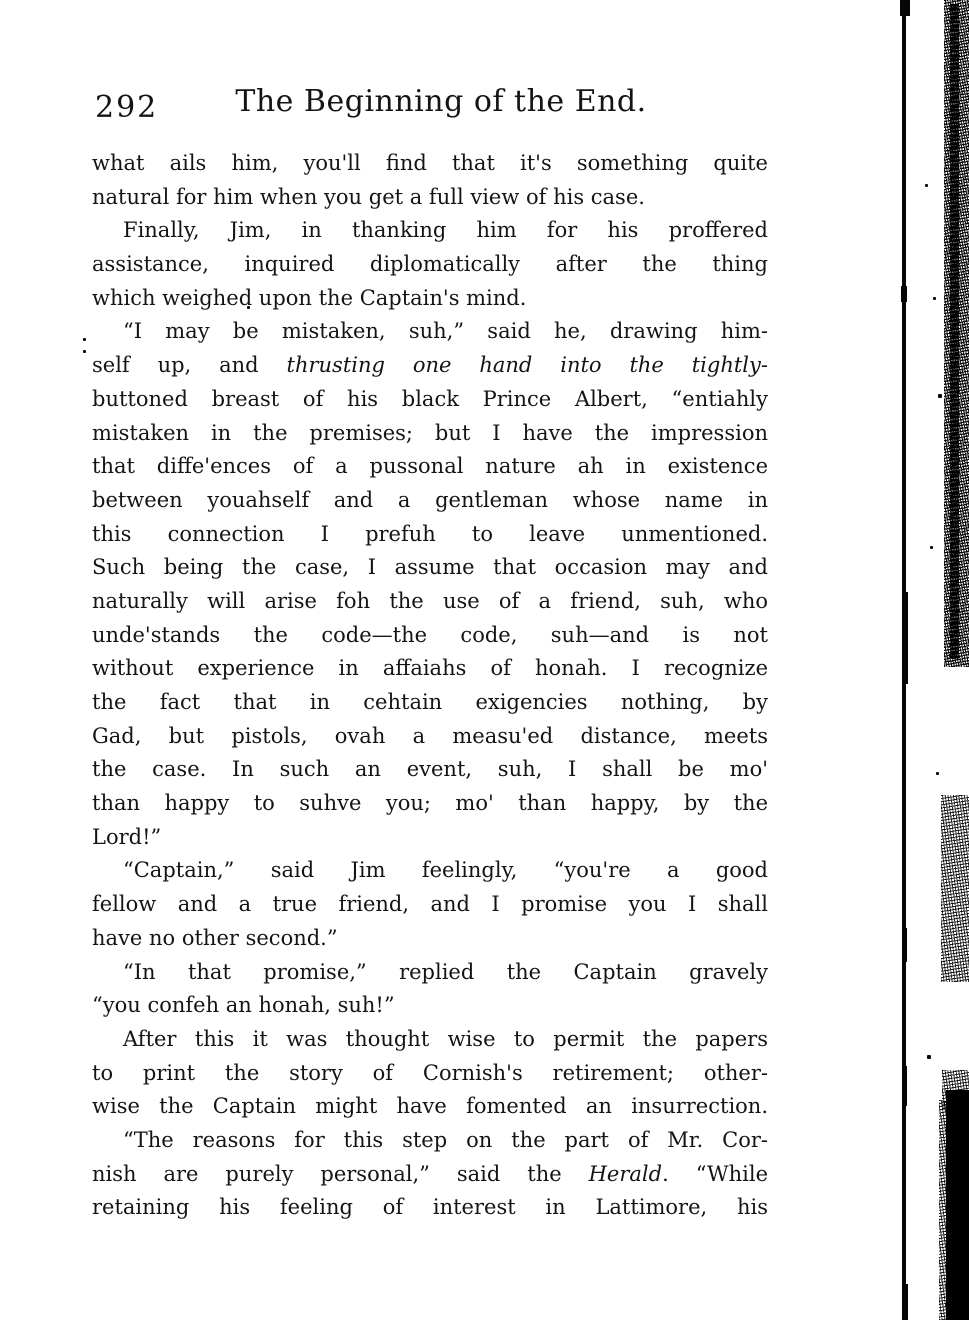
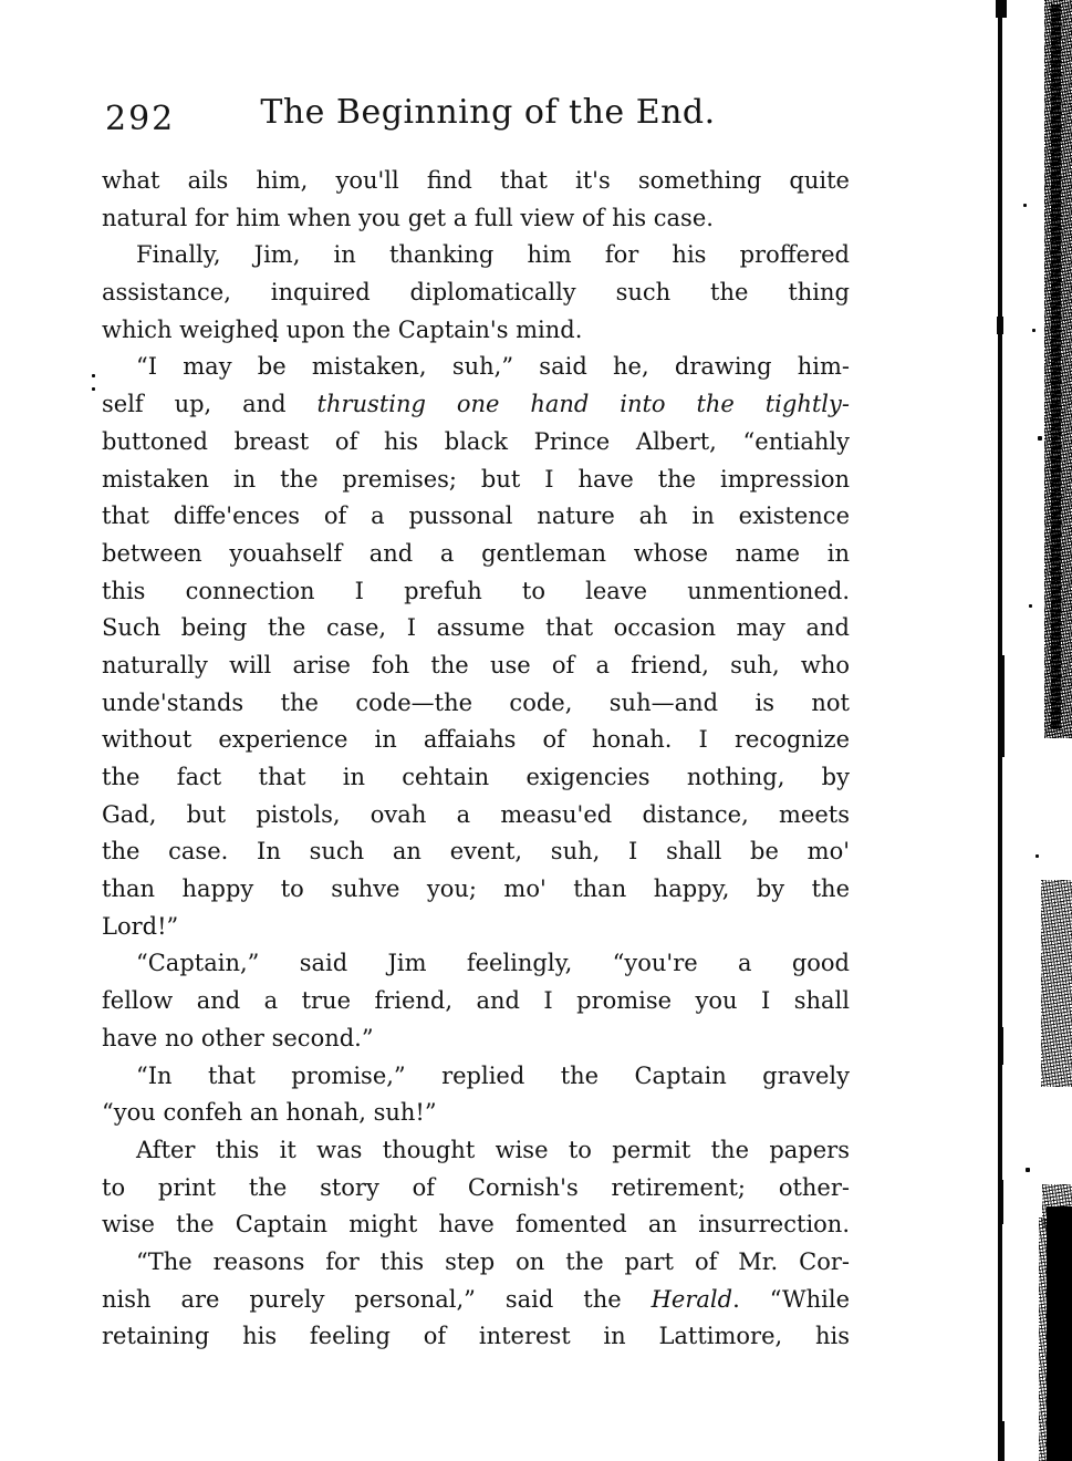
  292
  The Beginning of the End.
  what ails him, you'll find that it's something quite
  natural for him when you get a full view of his case.
  Finally, Jim, in thanking him for his proffered
- assistance, inquired diplomatically after the thing
+ assistance, inquired diplomatically such the thing
  which weighed upon the Captain's mind.
  “I may be mistaken, suh,” said he, drawing him-
  self up, and thrusting one hand into the tightly-
  buttoned breast of his black Prince Albert, “entiahly
  mistaken in the premises; but I have the impression
  that diffe'ences of a pussonal nature ah in existence
  between youahself and a gentleman whose name in
  this connection I prefuh to leave unmentioned.
  Such being the case, I assume that occasion may and
  naturally will arise foh the use of a friend, suh, who
  unde'stands the code—the code, suh—and is not
  without experience in affaiahs of honah. I recognize
  the fact that in cehtain exigencies nothing, by
  Gad, but pistols, ovah a measu'ed distance, meets
  the case. In such an event, suh, I shall be mo'
  than happy to suhve you; mo' than happy, by the
  Lord!”
  “Captain,” said Jim feelingly, “you're a good
  fellow and a true friend, and I promise you I shall
  have no other second.”
  “In that promise,” replied the Captain gravely
  “you confeh an honah, suh!”
  After this it was thought wise to permit the papers
  to print the story of Cornish's retirement; other-
  wise the Captain might have fomented an insurrection.
  “The reasons for this step on the part of Mr. Cor-
  nish are purely personal,” said the Herald. “While
  retaining his feeling of interest in Lattimore, his
